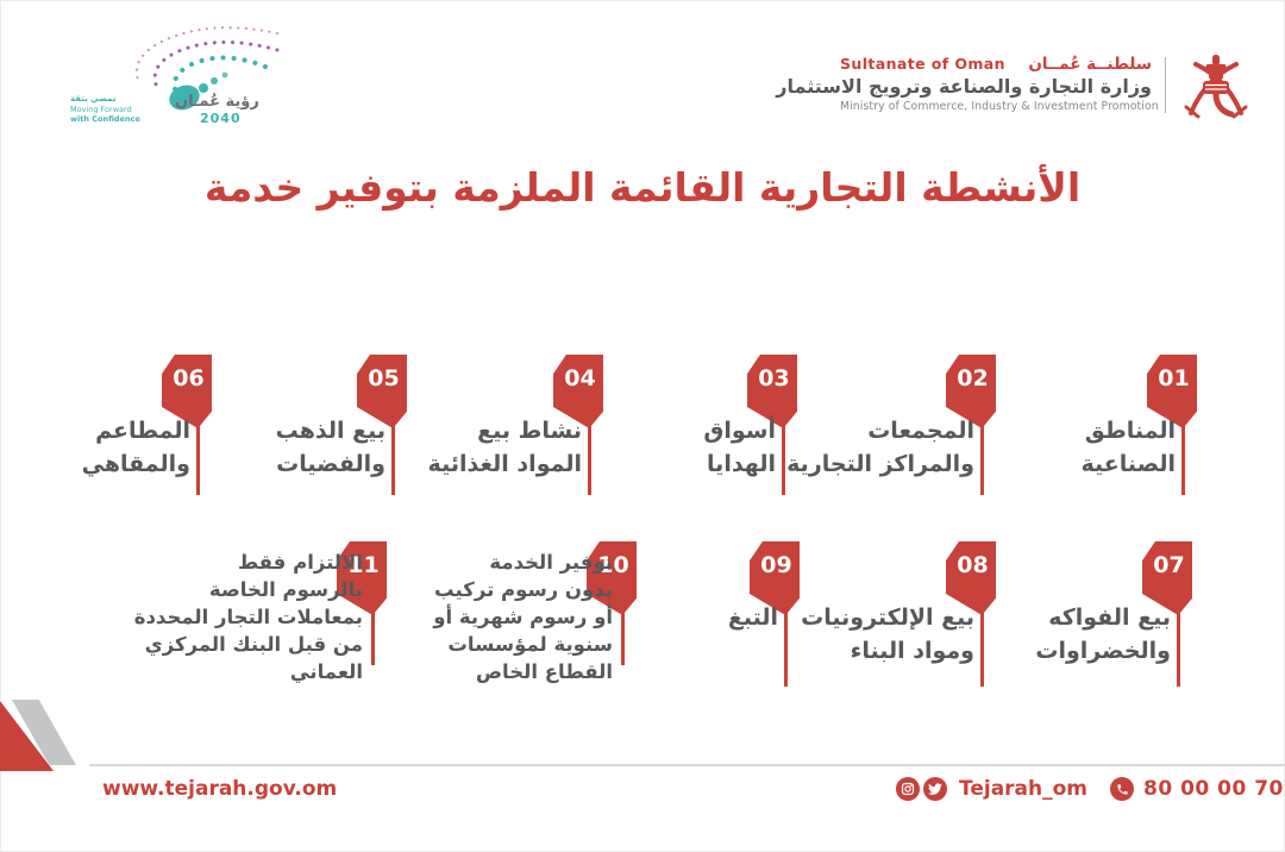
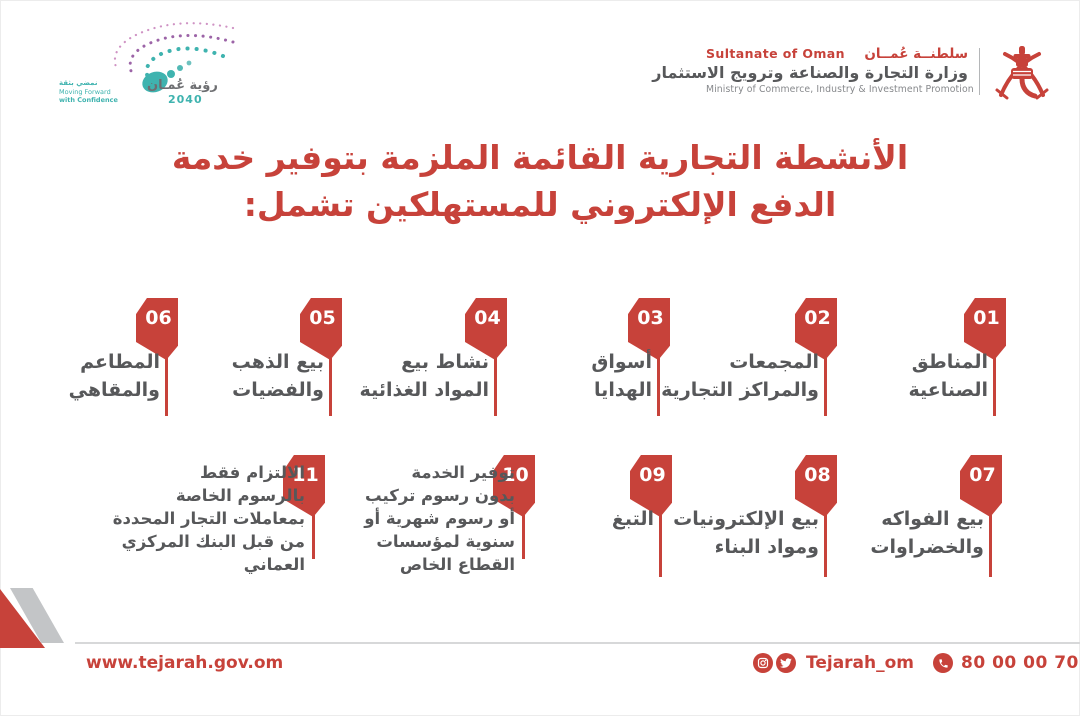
  نمضي بثقة
  Moving Forward
  with Confidence
  رؤية عُمـان
  2040
  Sultanate of Oman
  سلطنــة عُمــان
  وزارة التجارة والصناعة وترويج الاستثمار
  Ministry of Commerce, Industry & Investment Promotion
  الأنشطة التجارية القائمة الملزمة بتوفير خدمة
+ الدفع الإلكتروني للمستهلكين تشمل:
  01
  المناطق
  الصناعية
  02
  المجمعات
  والمراكز التجارية
  03
  أسواق
  الهدايا
  04
  نشاط بيع
  المواد الغذائية
  05
  بيع الذهب
  والفضيات
  06
  المطاعم
  والمقاهي
  07
  بيع الفواكه
  والخضراوات
  08
  بيع الإلكترونيات
  ومواد البناء
  09
  التبغ
  10
  توفير الخدمة
  بدون رسوم تركيب
  أو رسوم شهرية أو
  سنوية لمؤسسات
  القطاع الخاص
  11
  الالتزام فقط
  بالرسوم الخاصة
  بمعاملات التجار المحددة
  من قبل البنك المركزي
  العماني
  www.tejarah.gov.om
  Tejarah_om
  80 00 00 70
